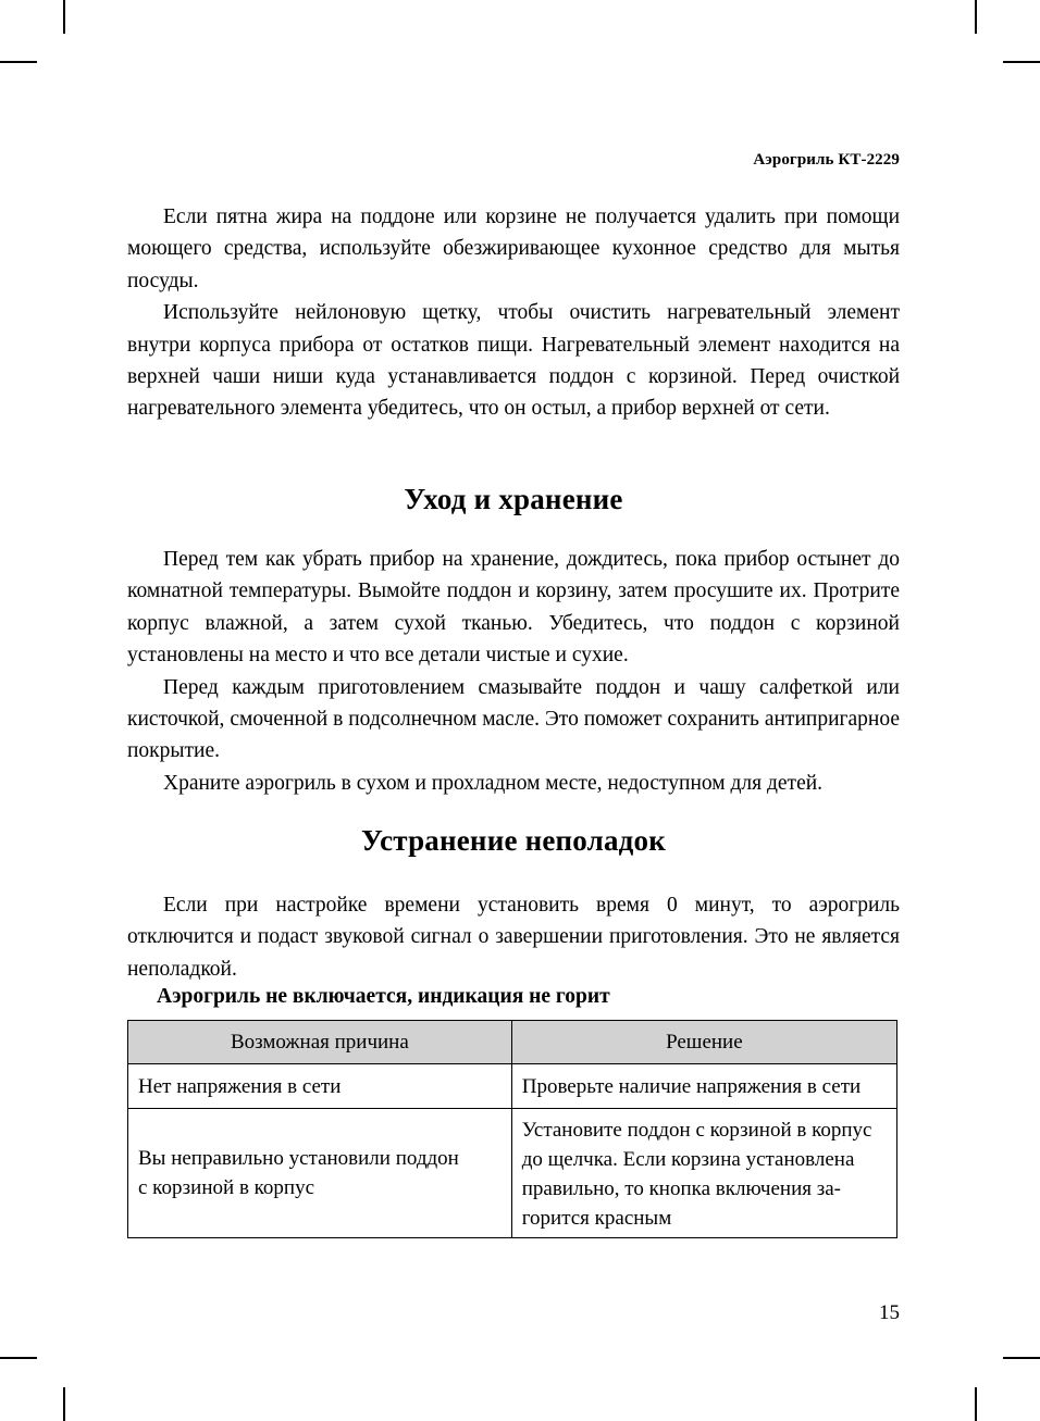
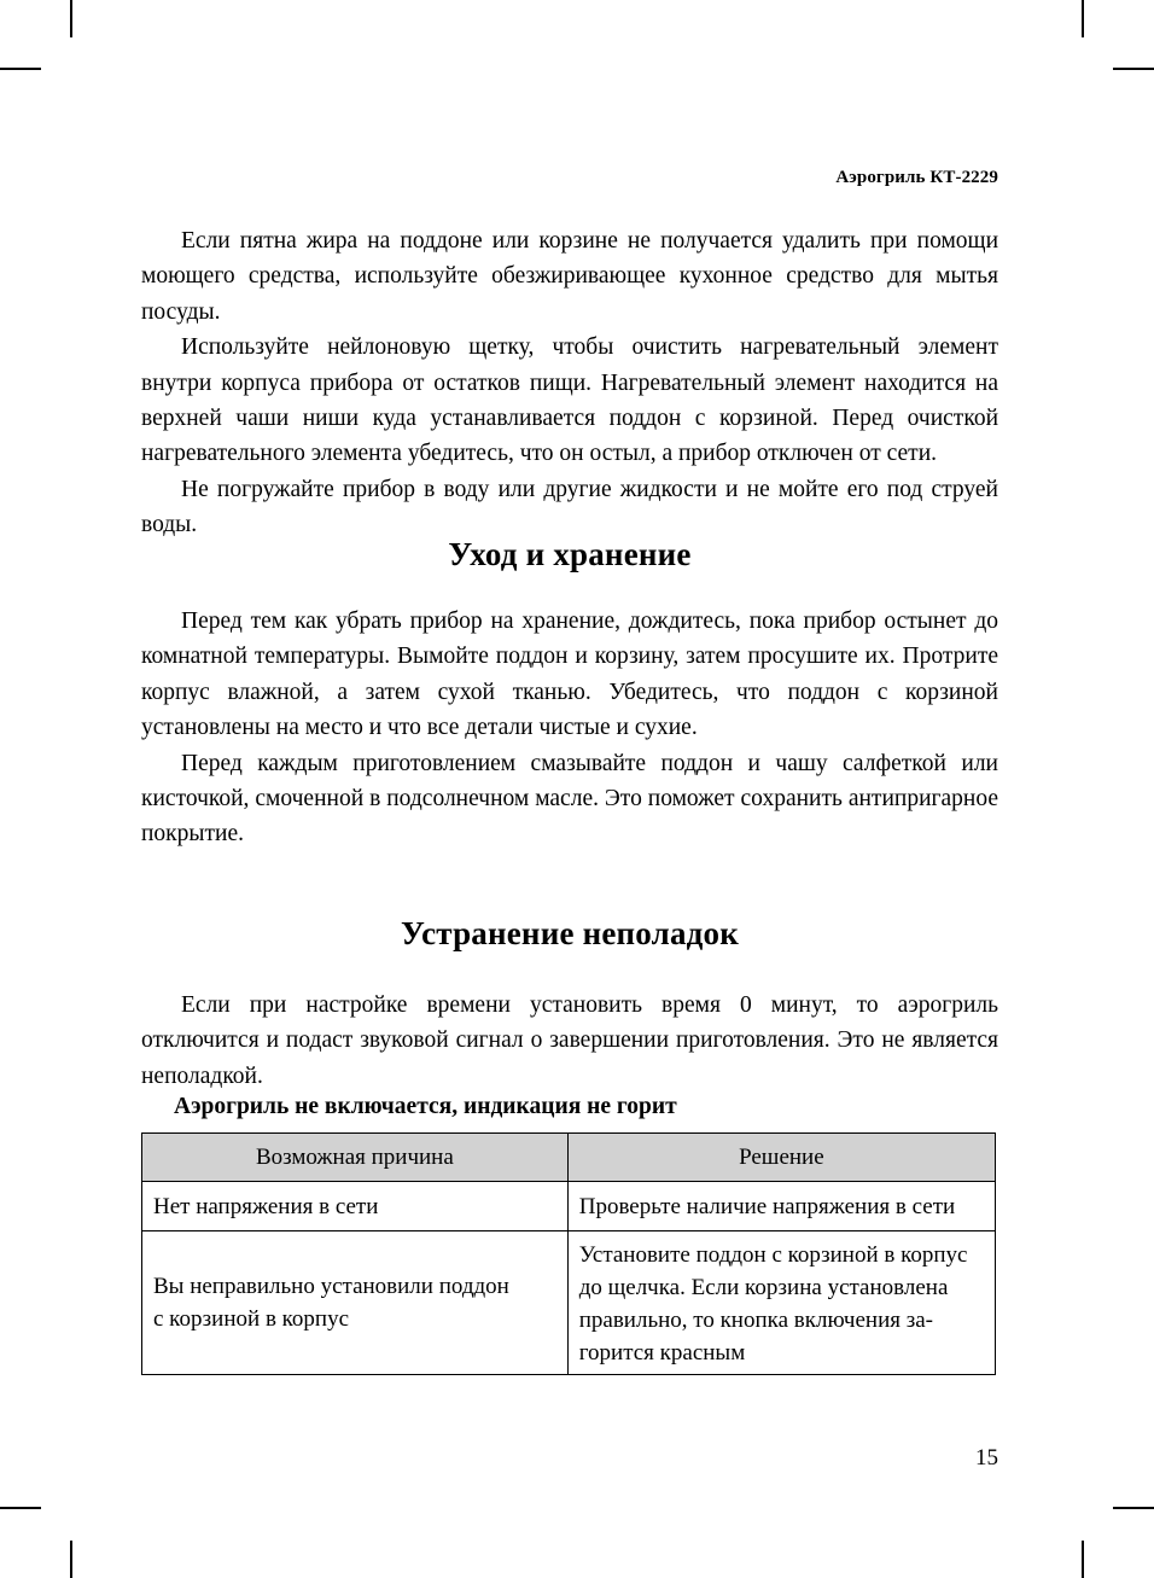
  Аэрогриль КТ-2229
  Если пятна жира на поддоне или корзине не получается удалить при помощи моющего средства, используйте обезжиривающее кухонное средство для мытья посуды.
- Используйте нейлоновую щетку, чтобы очистить нагревательный элемент внутри корпуса прибора от остатков пищи. Нагревательный элемент находится на верхней чаши ниши куда устанавливается поддон с корзиной. Перед очисткой нагревательного элемента убедитесь, что он остыл, а прибор верхней от сети.
+ Используйте нейлоновую щетку, чтобы очистить нагревательный элемент внутри корпуса прибора от остатков пищи. Нагревательный элемент находится на верхней чаши ниши куда устанавливается поддон с корзиной. Перед очисткой нагревательного элемента убедитесь, что он остыл, а прибор отключен от сети.
+ Не погружайте прибор в воду или другие жидкости и не мойте его под струей воды.
  Уход и хранение
  Перед тем как убрать прибор на хранение, дождитесь, пока прибор остынет до комнатной температуры. Вымойте поддон и корзину, затем просушите их. Протрите корпус влажной, а затем сухой тканью. Убедитесь, что поддон с корзиной установлены на место и что все детали чистые и сухие.
  Перед каждым приготовлением смазывайте поддон и чашу салфеткой или кисточкой, смоченной в подсолнечном масле. Это поможет сохранить антипригарное покрытие.
- Храните аэрогриль в сухом и прохладном месте, недоступном для детей.
  Устранение неполадок
  Если при настройке времени установить время 0 минут, то аэрогриль отключится и подаст звуковой сигнал о завершении приготовления. Это не является неполадкой.
  Аэрогриль не включается, индикация не горит
  Возможная причина	Решение
  Нет напряжения в сети	Проверьте наличие напряжения в сети
  Вы неправильно установили поддон с корзиной в корпус	Установите поддон с корзиной в корпус до щелчка. Если корзина установлена правильно, то кнопка включения за- горится красным
  15
